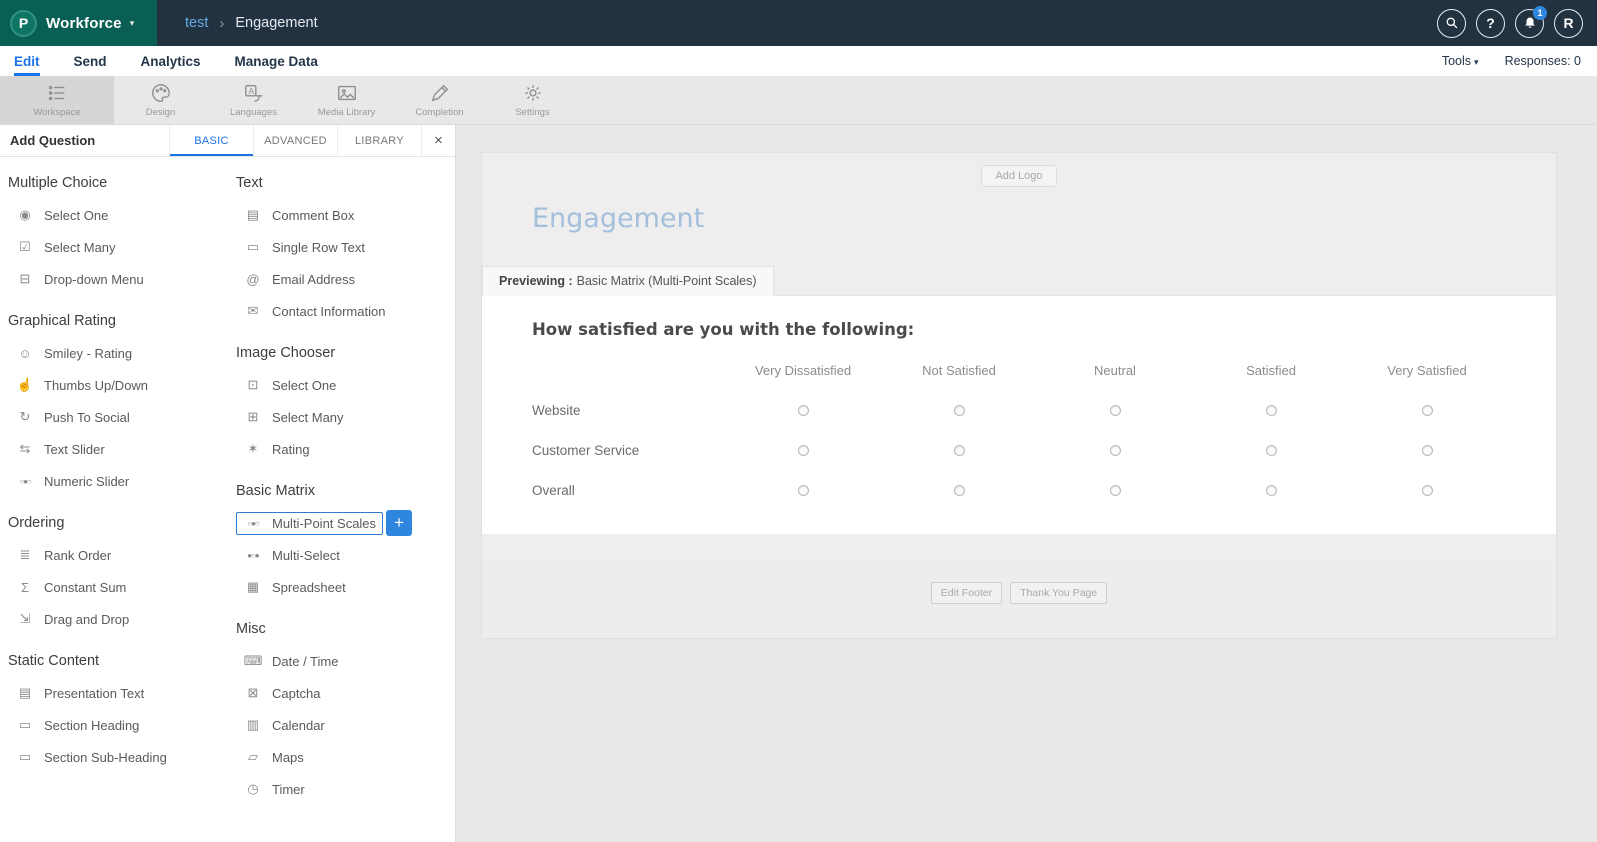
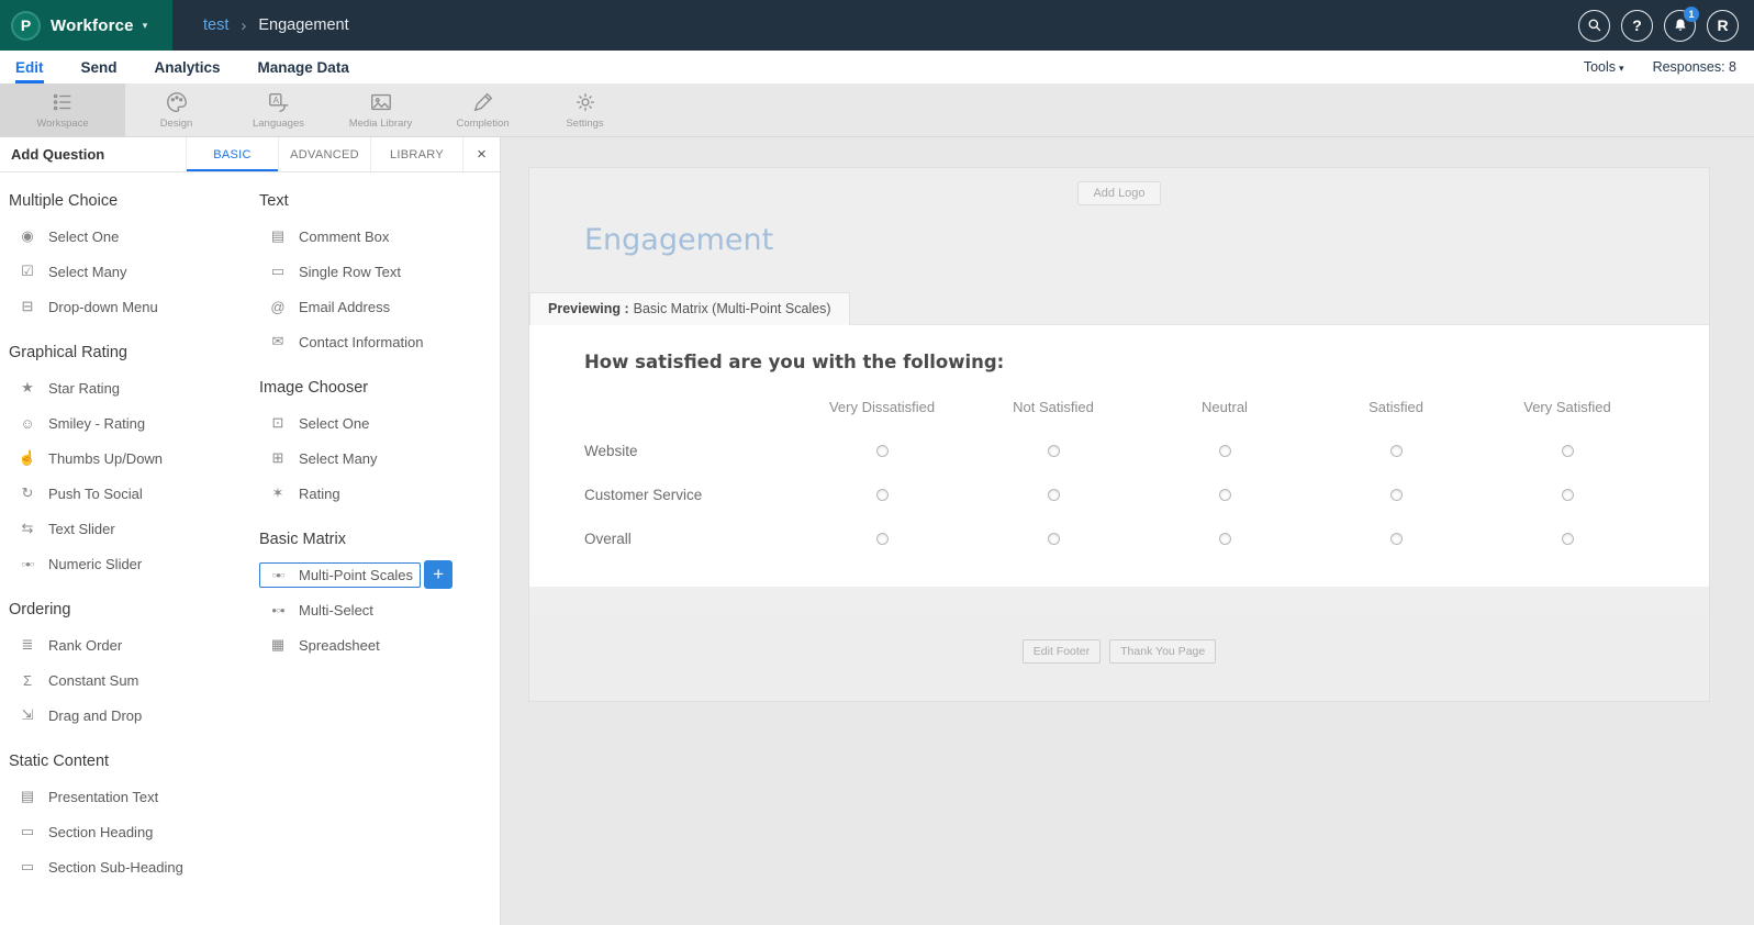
  P
  Workforce
  ▾
  test
  ›
  Engagement
  ?
  1
  R
  Edit
  Send
  Analytics
  Manage Data
  Tools ▾
- Responses: 0
+ Responses: 8
  Workspace
  Design
  A
  Languages
  Media Library
  Completion
  Settings
  Add Question
  BASIC
  ADVANCED
  LIBRARY
  ×
  Multiple Choice
  ◉
  Select One
  ☑
  Select Many
  ⊟
  Drop-down Menu
  Graphical Rating
+ ★
+ Star Rating
  ☺
  Smiley - Rating
  ☝
  Thumbs Up/Down
  ↻
  Push To Social
  ⇆
  Text Slider
  ○●○
  Numeric Slider
  Ordering
  ≣
  Rank Order
  Σ
  Constant Sum
  ⇲
  Drag and Drop
  Static Content
  ▤
  Presentation Text
  ▭
  Section Heading
  ▭
  Section Sub-Heading
  Text
  ▤
  Comment Box
  ▭
  Single Row Text
  @
  Email Address
  ✉
  Contact Information
  Image Chooser
  ⊡
  Select One
  ⊞
  Select Many
  ✶
  Rating
  Basic Matrix
  ○●○
  Multi-Point Scales
  +
  ●○●
  Multi-Select
  ▦
  Spreadsheet
- Misc
- ⌨
- Date / Time
- ⊠
- Captcha
- ▥
- Calendar
- ▱
- Maps
- ◷
- Timer
  Add Logo
  Engagement
  Previewing : Basic Matrix (Multi-Point Scales)
  How satisfied are you with the following:
  Very Dissatisfied
  Not Satisfied
  Neutral
  Satisfied
  Very Satisfied
  Website
  Customer Service
  Overall
  Edit Footer
  Thank You Page
